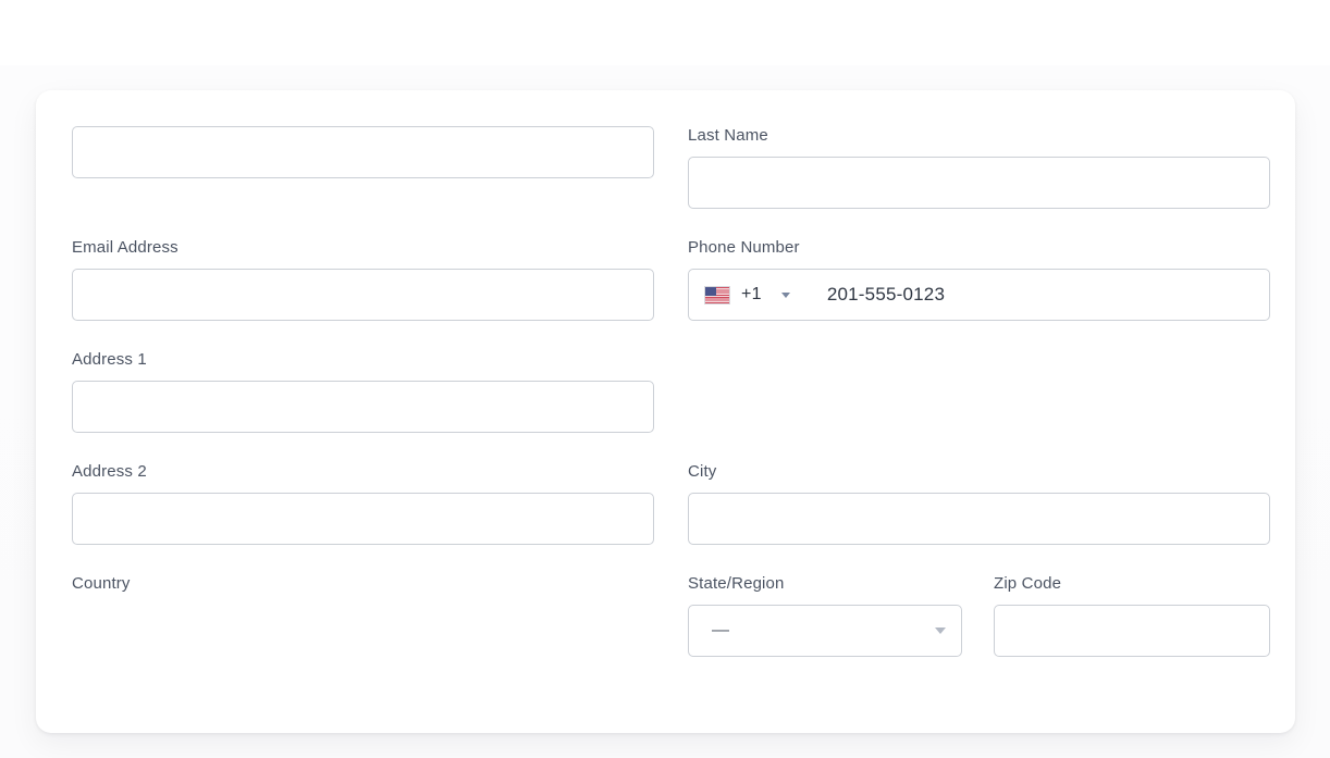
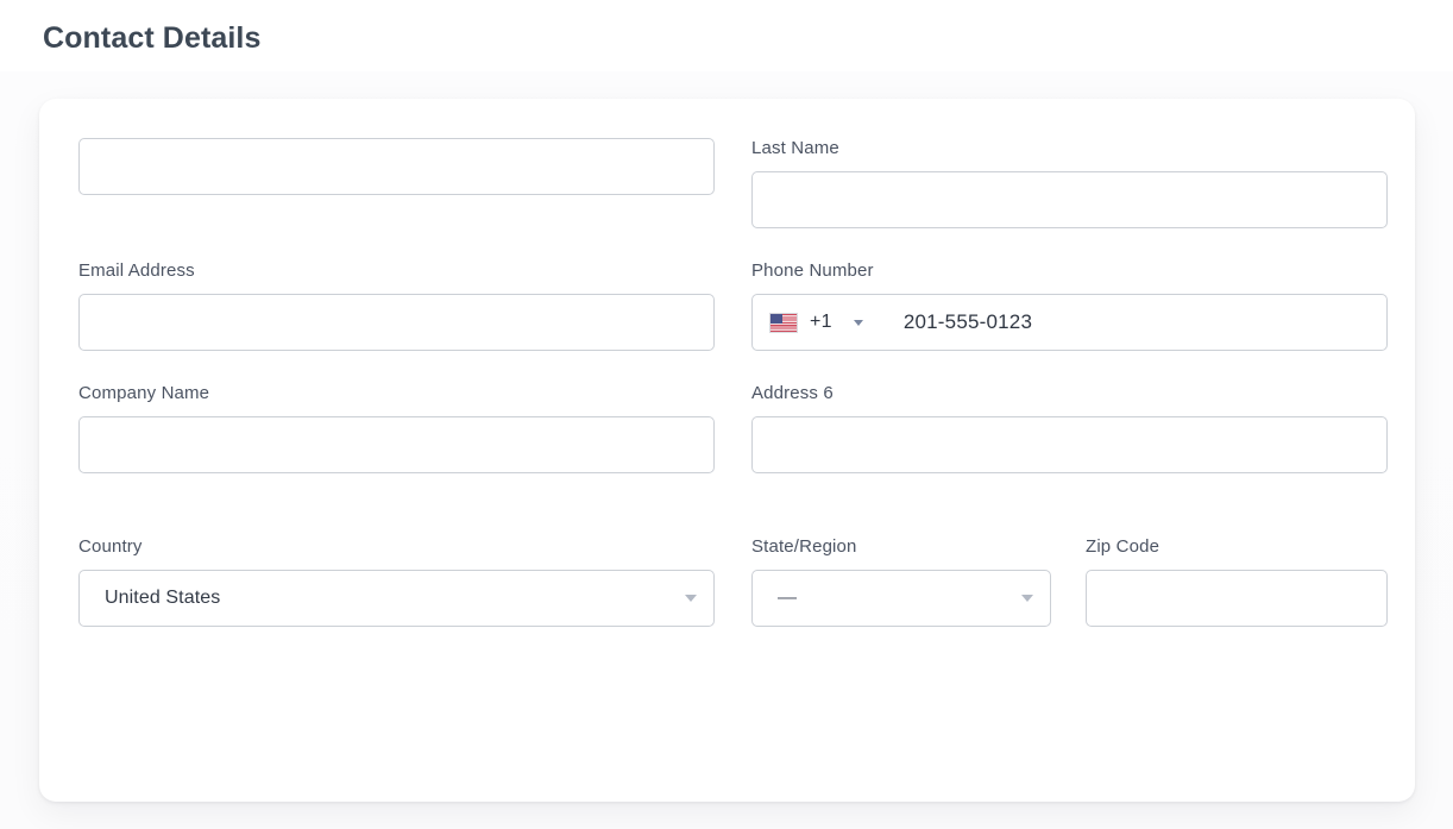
+ Contact Details
  Last Name
  Email Address
  Phone Number
  +1
  201-555-0123
+ Company Name
- Address 1
+ Address 6
- Address 2
- City
  Country
+ United States
  State/Region
  —
  Zip Code
